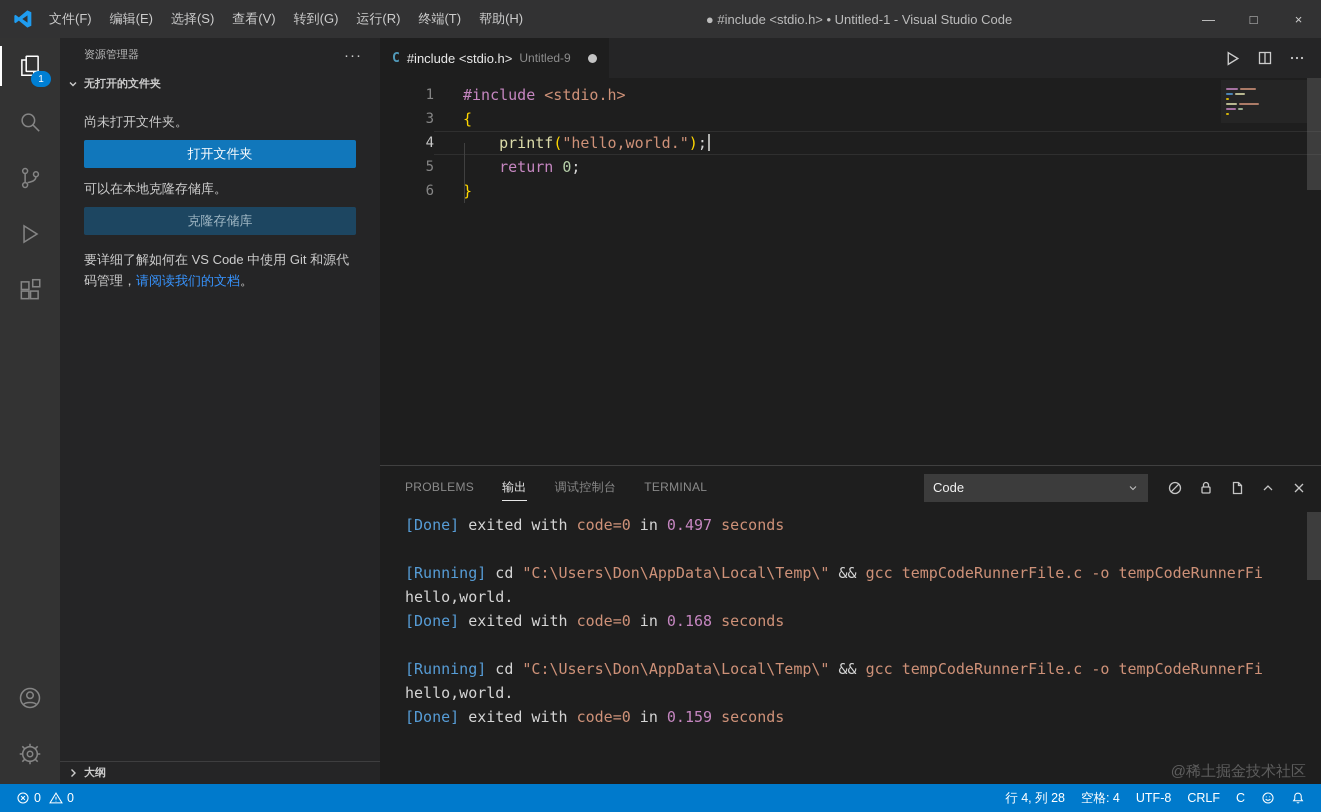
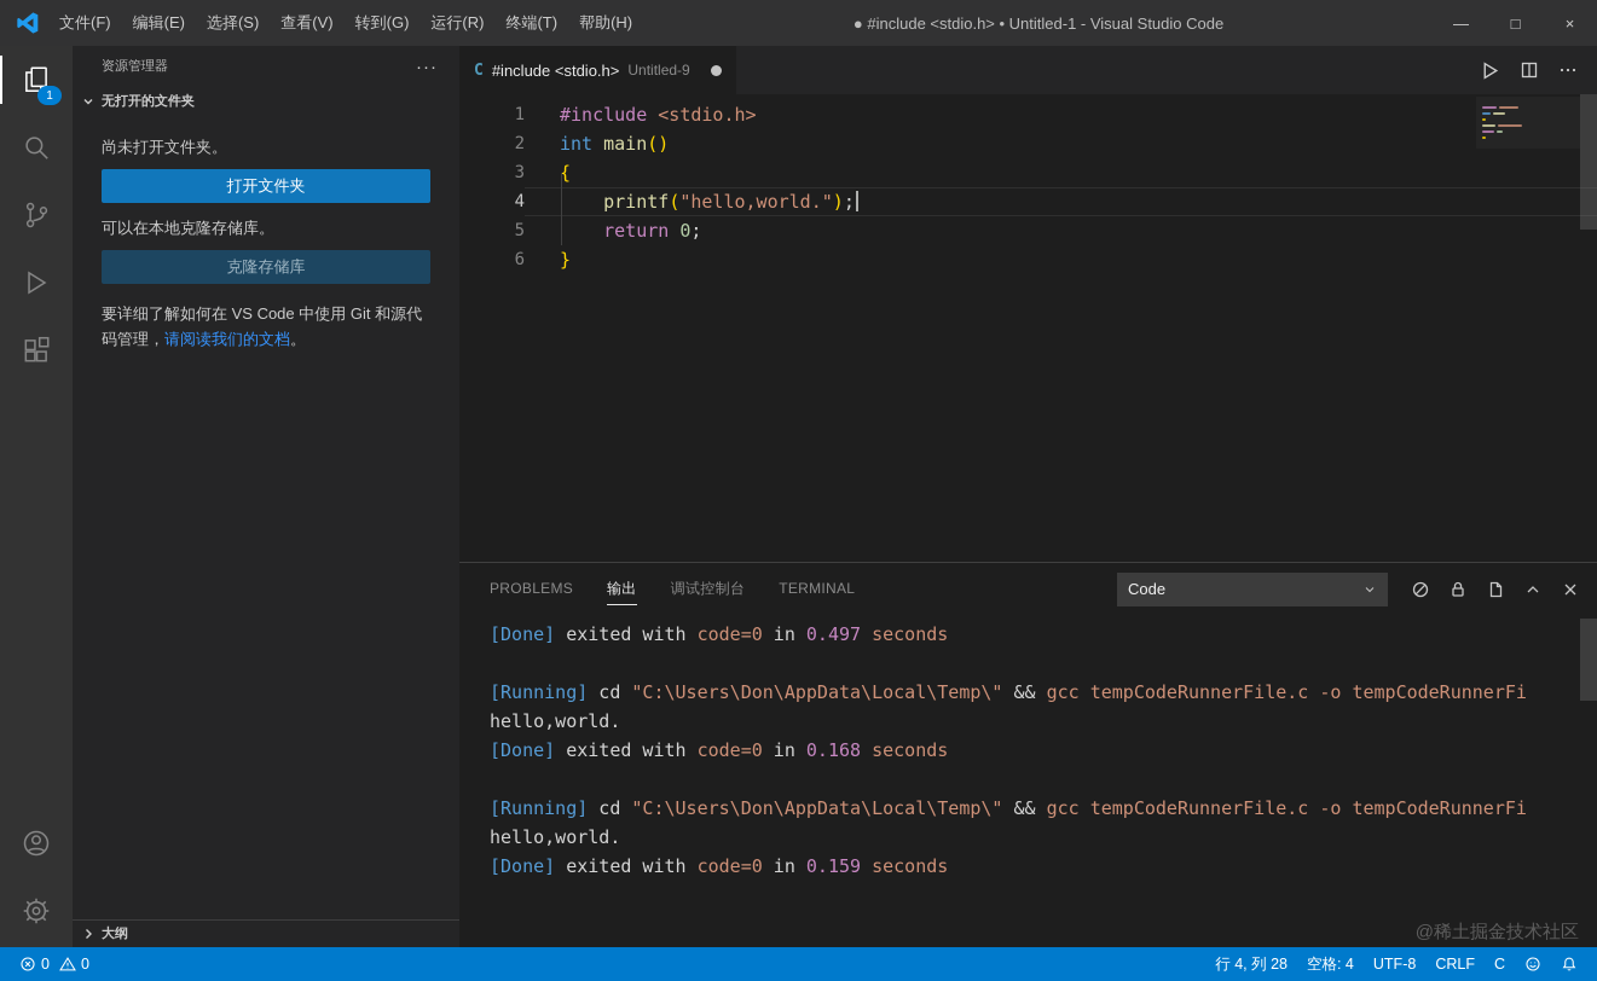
  文件(F)
  编辑(E)
  选择(S)
  查看(V)
  转到(G)
  运行(R)
  终端(T)
  帮助(H)
  ● #include <stdio.h> • Untitled-1 - Visual Studio Code
  —
  □
  ×
  1
  资源管理器
  ···
  无打开的文件夹
  尚未打开文件夹。
  打开文件夹
  可以在本地克隆存储库。
  克隆存储库
  要详细了解如何在 VS Code 中使用 Git 和源代码管理，请阅读我们的文档。
  大纲
  C
  #include <stdio.h>
  Untitled-9
  1
  #include <stdio.h>
+ 2
+ int main()
  3
  {
  4
  printf("hello,world.");
  5
  return 0;
  6
  }
  PROBLEMS
  输出
  调试控制台
  TERMINAL
  Code
  [Done] exited with code=0 in 0.497 seconds
  [Running] cd "C:\Users\Don\AppData\Local\Temp\" && gcc tempCodeRunnerFile.c -o tempCodeRunnerFi
  hello,world.
  [Done] exited with code=0 in 0.168 seconds
  [Running] cd "C:\Users\Don\AppData\Local\Temp\" && gcc tempCodeRunnerFile.c -o tempCodeRunnerFi
  hello,world.
  [Done] exited with code=0 in 0.159 seconds
  0
  0
  行 4, 列 28
  空格: 4
  UTF-8
  CRLF
  C
  @稀土掘金技术社区
